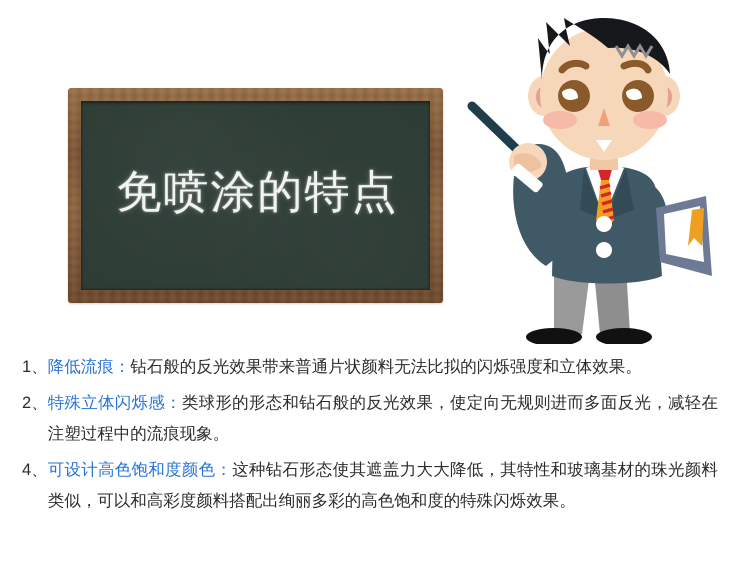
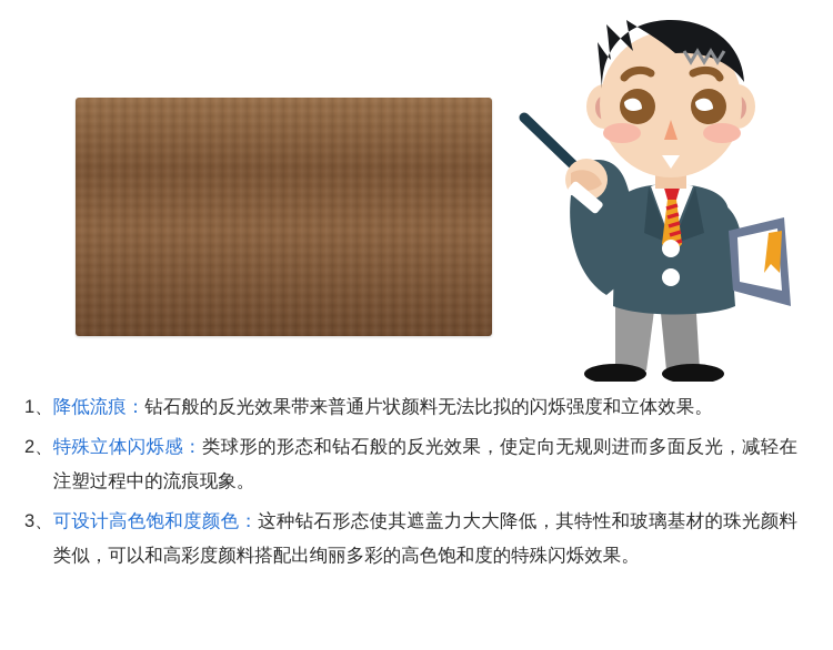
- 免喷涂的特点
  1、
  降低流痕：钻石般的反光效果带来普通片状颜料无法比拟的闪烁强度和立体效果。
  2、
  特殊立体闪烁感：类球形的形态和钻石般的反光效果，使定向无规则进而多面反光，减轻在注塑过程中的流痕现象。
- 4、
+ 3、
  可设计高色饱和度颜色：这种钻石形态使其遮盖力大大降低，其特性和玻璃基材的珠光颜料类似，可以和高彩度颜料搭配出绚丽多彩的高色饱和度的特殊闪烁效果。
